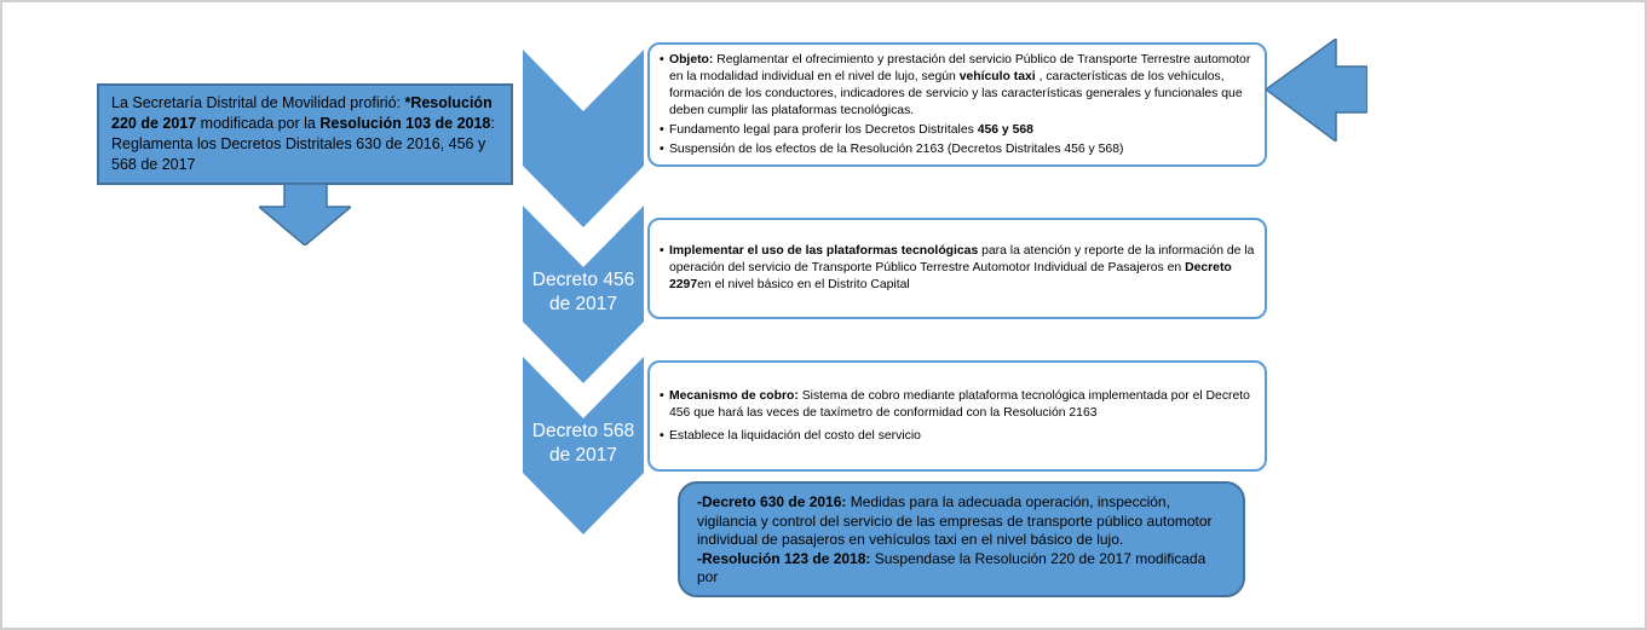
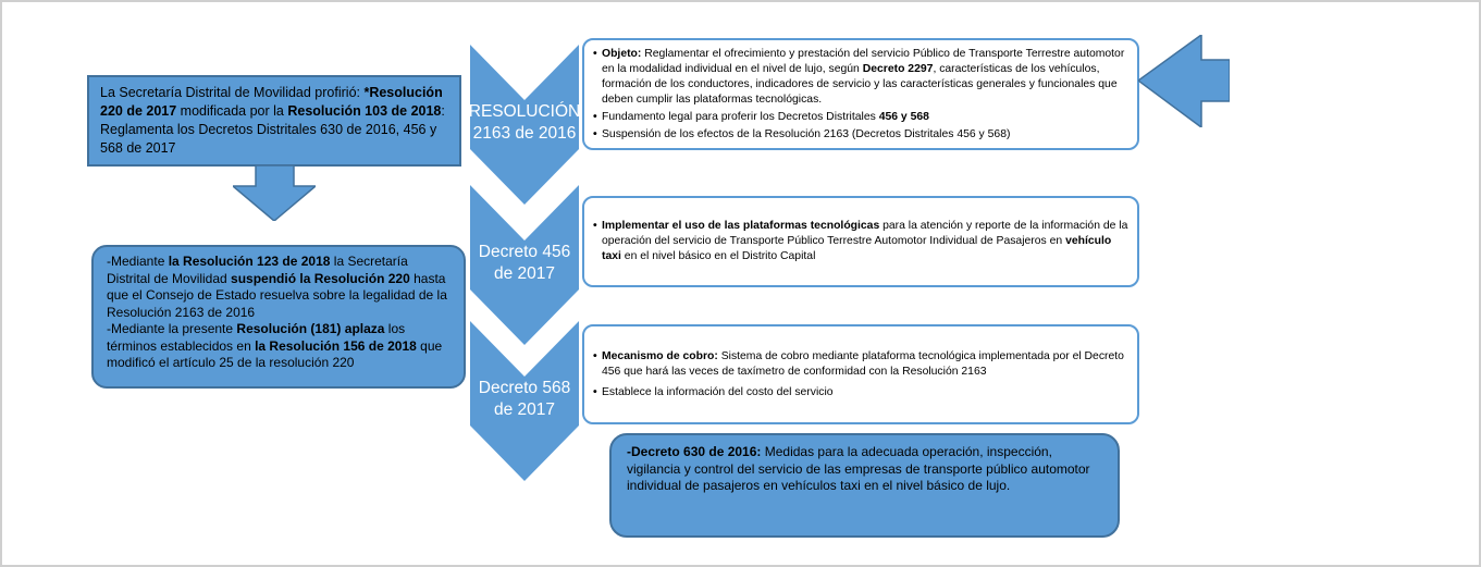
  La Secretaría Distrital de Movilidad profirió: *Resolución 220 de 2017 modificada por la Resolución 103 de 2018: Reglamenta los Decretos Distritales 630 de 2016, 456 y 568 de 2017
+ -Mediante la Resolución 123 de 2018 la Secretaría Distrital de Movilidad suspendió la Resolución 220 hasta que el Consejo de Estado resuelva sobre la legalidad de la Resolución 2163 de 2016
+ -Mediante la presente Resolución (181) aplaza los términos establecidos en la Resolución 156 de 2018 que modificó el artículo 25 de la resolución 220
+ RESOLUCIÓN
+ 2163 de 2016
  Decreto 456
  de 2017
  Decreto 568
  de 2017
  •
- Objeto: Reglamentar el ofrecimiento y prestación del servicio Público de Transporte Terrestre automotor en la modalidad individual en el nivel de lujo, según vehículo taxi , características de los vehículos, formación de los conductores, indicadores de servicio y las características generales y funcionales que deben cumplir las plataformas tecnológicas.
+ Objeto: Reglamentar el ofrecimiento y prestación del servicio Público de Transporte Terrestre automotor en la modalidad individual en el nivel de lujo, según Decreto 2297, características de los vehículos, formación de los conductores, indicadores de servicio y las características generales y funcionales que deben cumplir las plataformas tecnológicas.
  •
  Fundamento legal para proferir los Decretos Distritales 456 y 568
  •
  Suspensión de los efectos de la Resolución 2163 (Decretos Distritales 456 y 568)
  •
- Implementar el uso de las plataformas tecnológicas para la atención y reporte de la información de la operación del servicio de Transporte Público Terrestre Automotor Individual de Pasajeros en Decreto 2297en el nivel básico en el Distrito Capital
+ Implementar el uso de las plataformas tecnológicas para la atención y reporte de la información de la operación del servicio de Transporte Público Terrestre Automotor Individual de Pasajeros en vehículo taxi en el nivel básico en el Distrito Capital
  •
  Mecanismo de cobro: Sistema de cobro mediante plataforma tecnológica implementada por el Decreto 456 que hará las veces de taxímetro de conformidad con la Resolución 2163
  •
- Establece la liquidación del costo del servicio
+ Establece la información del costo del servicio
  -Decreto 630 de 2016: Medidas para la adecuada operación, inspección, vigilancia y control del servicio de las empresas de transporte público automotor individual de pasajeros en vehículos taxi en el nivel básico de lujo.
- -Resolución 123 de 2018: Suspendase la Resolución 220 de 2017 modificada por
